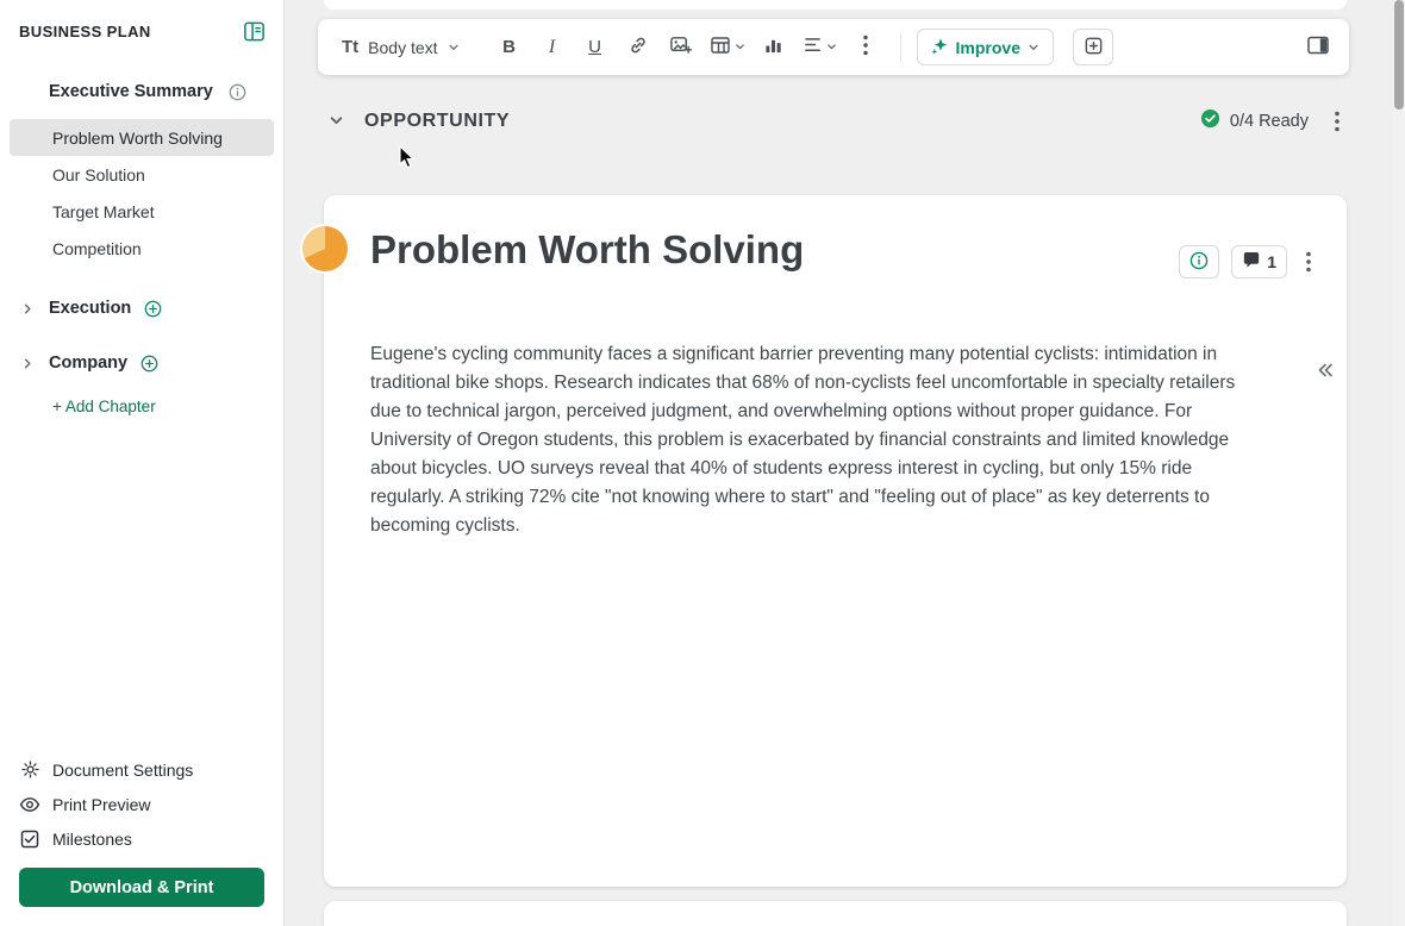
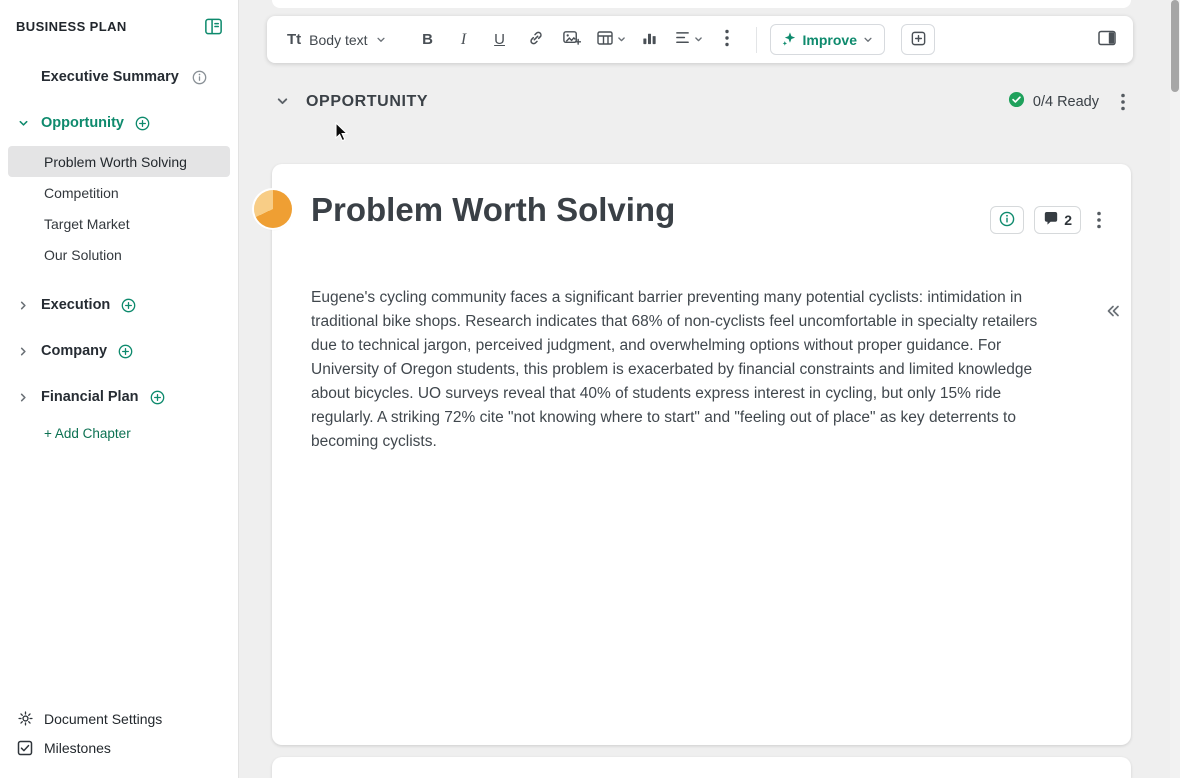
  BUSINESS PLAN
  Executive Summary
+ Opportunity
  Problem Worth Solving
- Our Solution
+ Competition
  Target Market
- Competition
+ Our Solution
  Execution
  Company
+ Financial Plan
  + Add Chapter
  Document Settings
- Print Preview
  Milestones
- Download & Print
  Tt
  Body text
  B
  I
  U
  Improve
  OPPORTUNITY
  0/4 Ready
  Problem Worth Solving
- 1
+ 2
  Eugene's cycling community faces a significant barrier preventing many potential cyclists: intimidation in traditional bike shops. Research indicates that 68% of non-cyclists feel uncomfortable in specialty retailers due to technical jargon, perceived judgment, and overwhelming options without proper guidance. For University of Oregon students, this problem is exacerbated by financial constraints and limited knowledge about bicycles. UO surveys reveal that 40% of students express interest in cycling, but only 15% ride regularly. A striking 72% cite "not knowing where to start" and "feeling out of place" as key deterrents to becoming cyclists.
